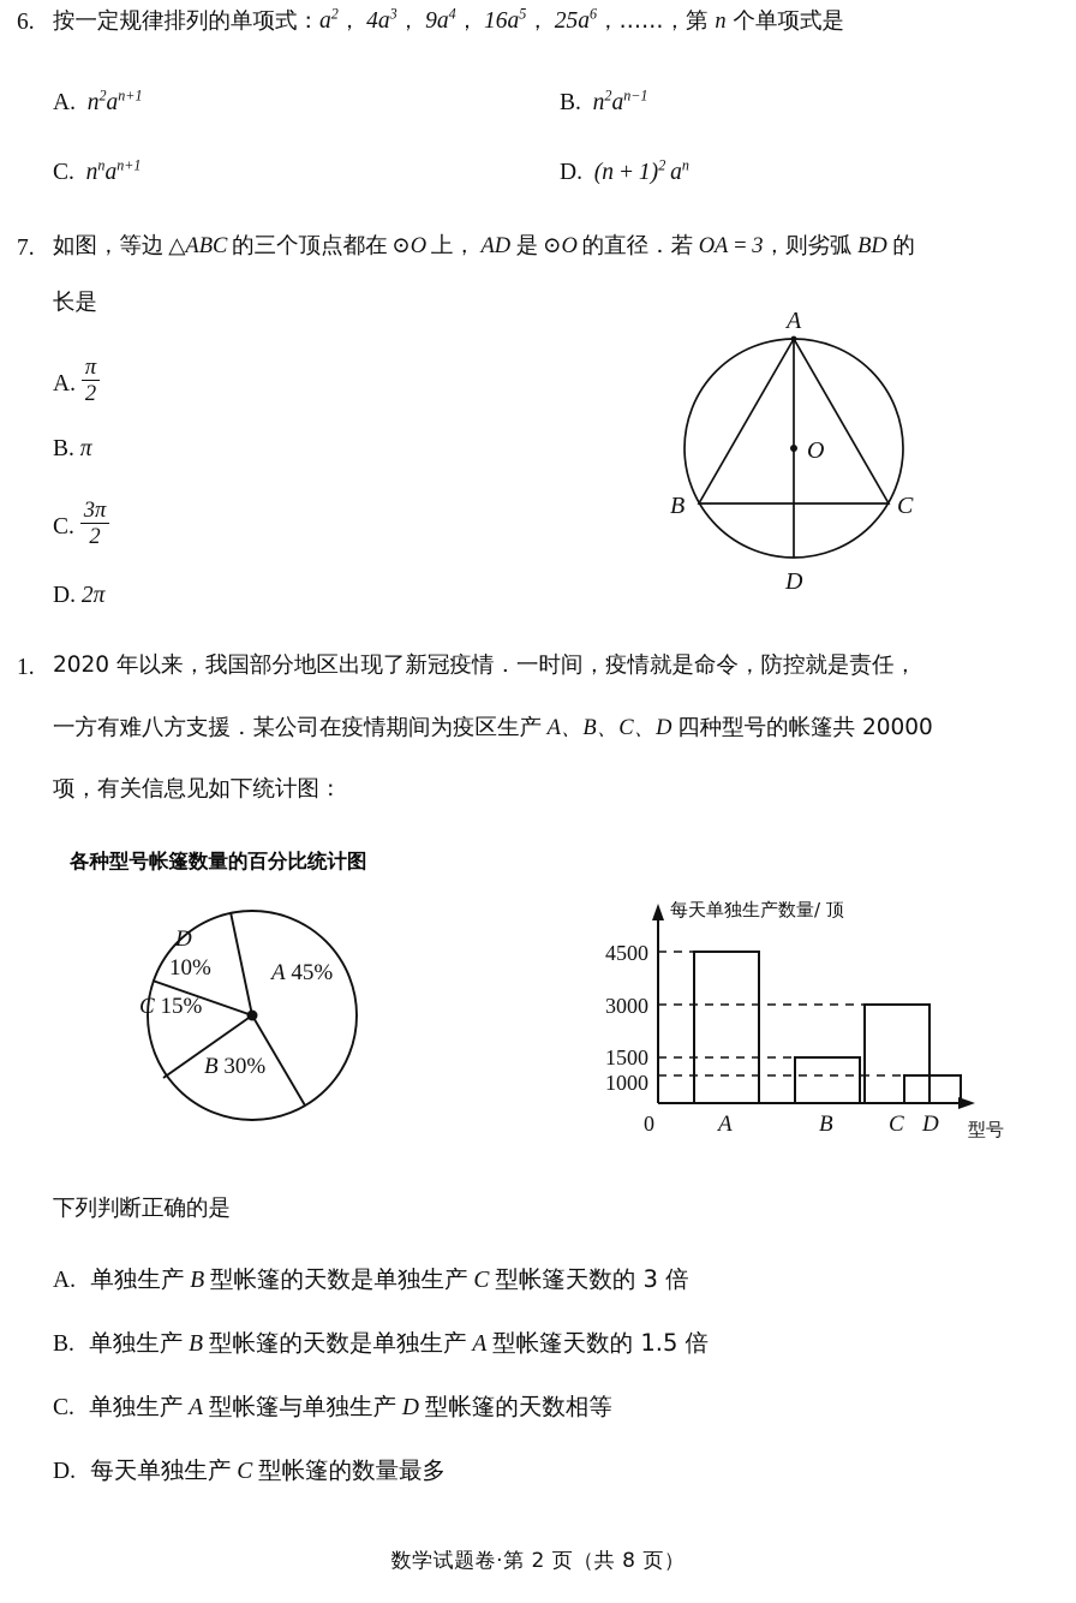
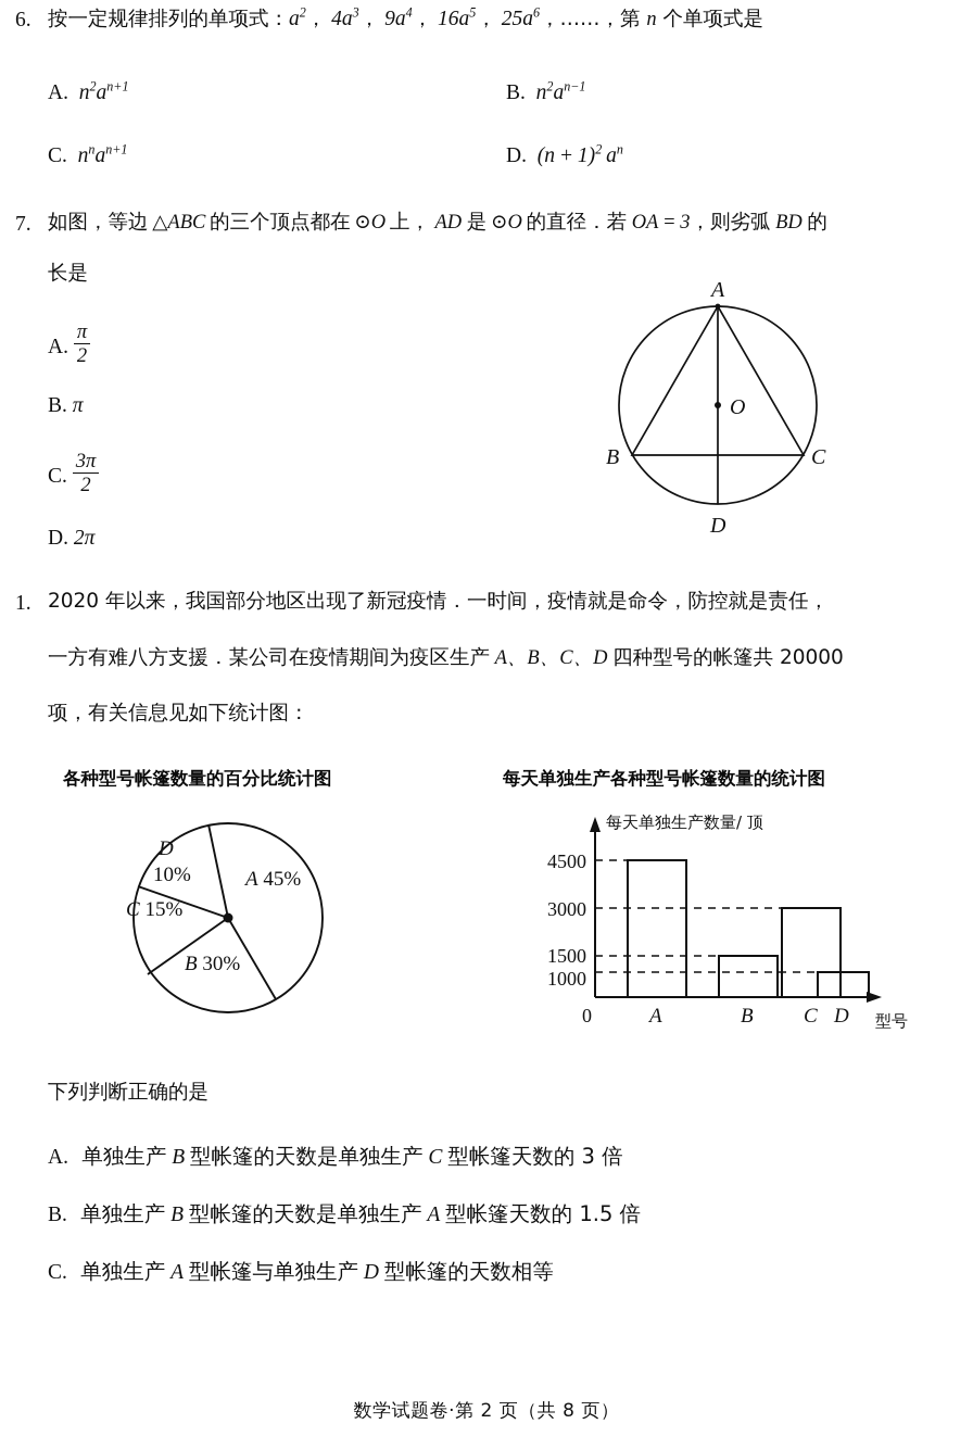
  6.
  按一定规律排列的单项式：a2， 4a3， 9a4， 16a5， 25a6，……，第 n 个单项式是
  A. n2an+1
  B. n2an−1
  C. nnan+1
  D. (n + 1)2 an
  7.
  如图，等边 △ABC 的三个顶点都在 ⊙O 上， AD 是 ⊙O 的直径．若 OA = 3，则劣弧 BD 的
  长是
  A.
  π
  2
  B. π
  C.
  3π
  2
  D. 2π
  A
  O
  B
  C
  D
  1.
  2020 年以来，我国部分地区出现了新冠疫情．一时间，疫情就是命令，防控就是责任，
  一方有难八方支援．某公司在疫情期间为疫区生产 A、B、C、D 四种型号的帐篷共 20000
  项，有关信息见如下统计图：
  各种型号帐篷数量的百分比统计图
  A 45%
  B 30%
  C 15%
  D
  10%
+ 每天单独生产各种型号帐篷数量的统计图
  4500
  3000
  1500
  1000
  0
  A
  B
  C
  D
  每天单独生产数量/ 顶
  型号
  下列判断正确的是
  A. 单独生产 B 型帐篷的天数是单独生产 C 型帐篷天数的 3 倍
  B. 单独生产 B 型帐篷的天数是单独生产 A 型帐篷天数的 1.5 倍
  C. 单独生产 A 型帐篷与单独生产 D 型帐篷的天数相等
- D. 每天单独生产 C 型帐篷的数量最多
  数学试题卷·第 2 页（共 8 页）
